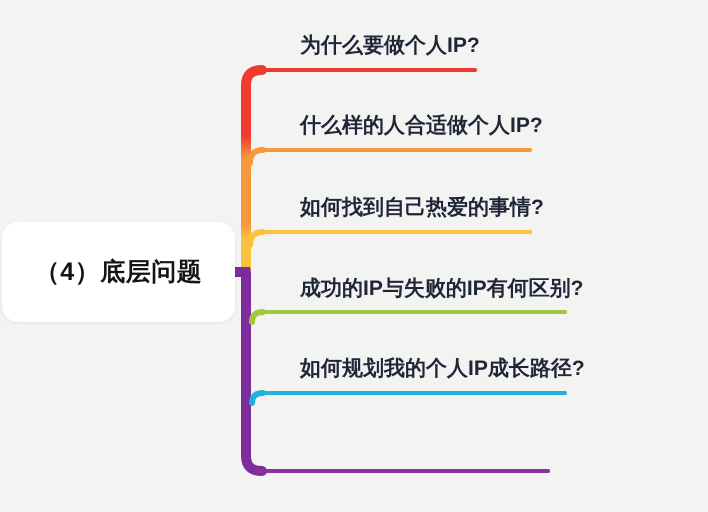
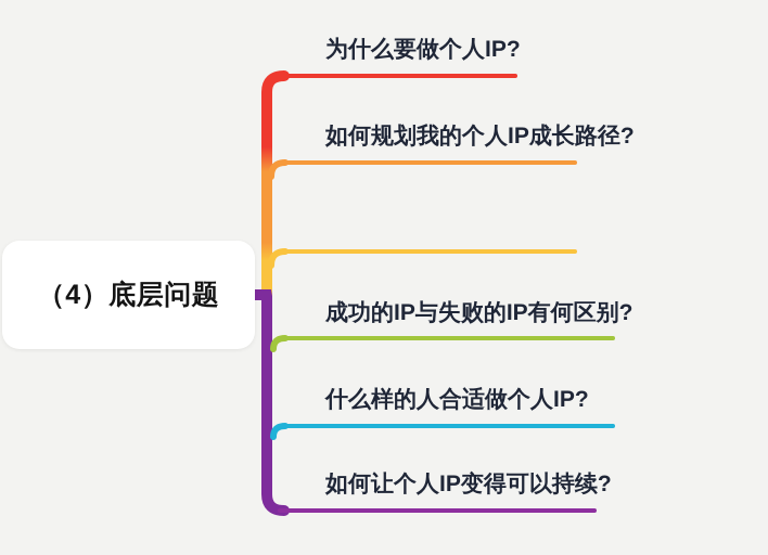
  （4）底层问题
  为什么要做个人IP?
- 什么样的人合适做个人IP?
+ 如何规划我的个人IP成长路径?
- 如何找到自己热爱的事情?
  成功的IP与失败的IP有何区别?
- 如何规划我的个人IP成长路径?
+ 什么样的人合适做个人IP?
+ 如何让个人IP变得可以持续?
